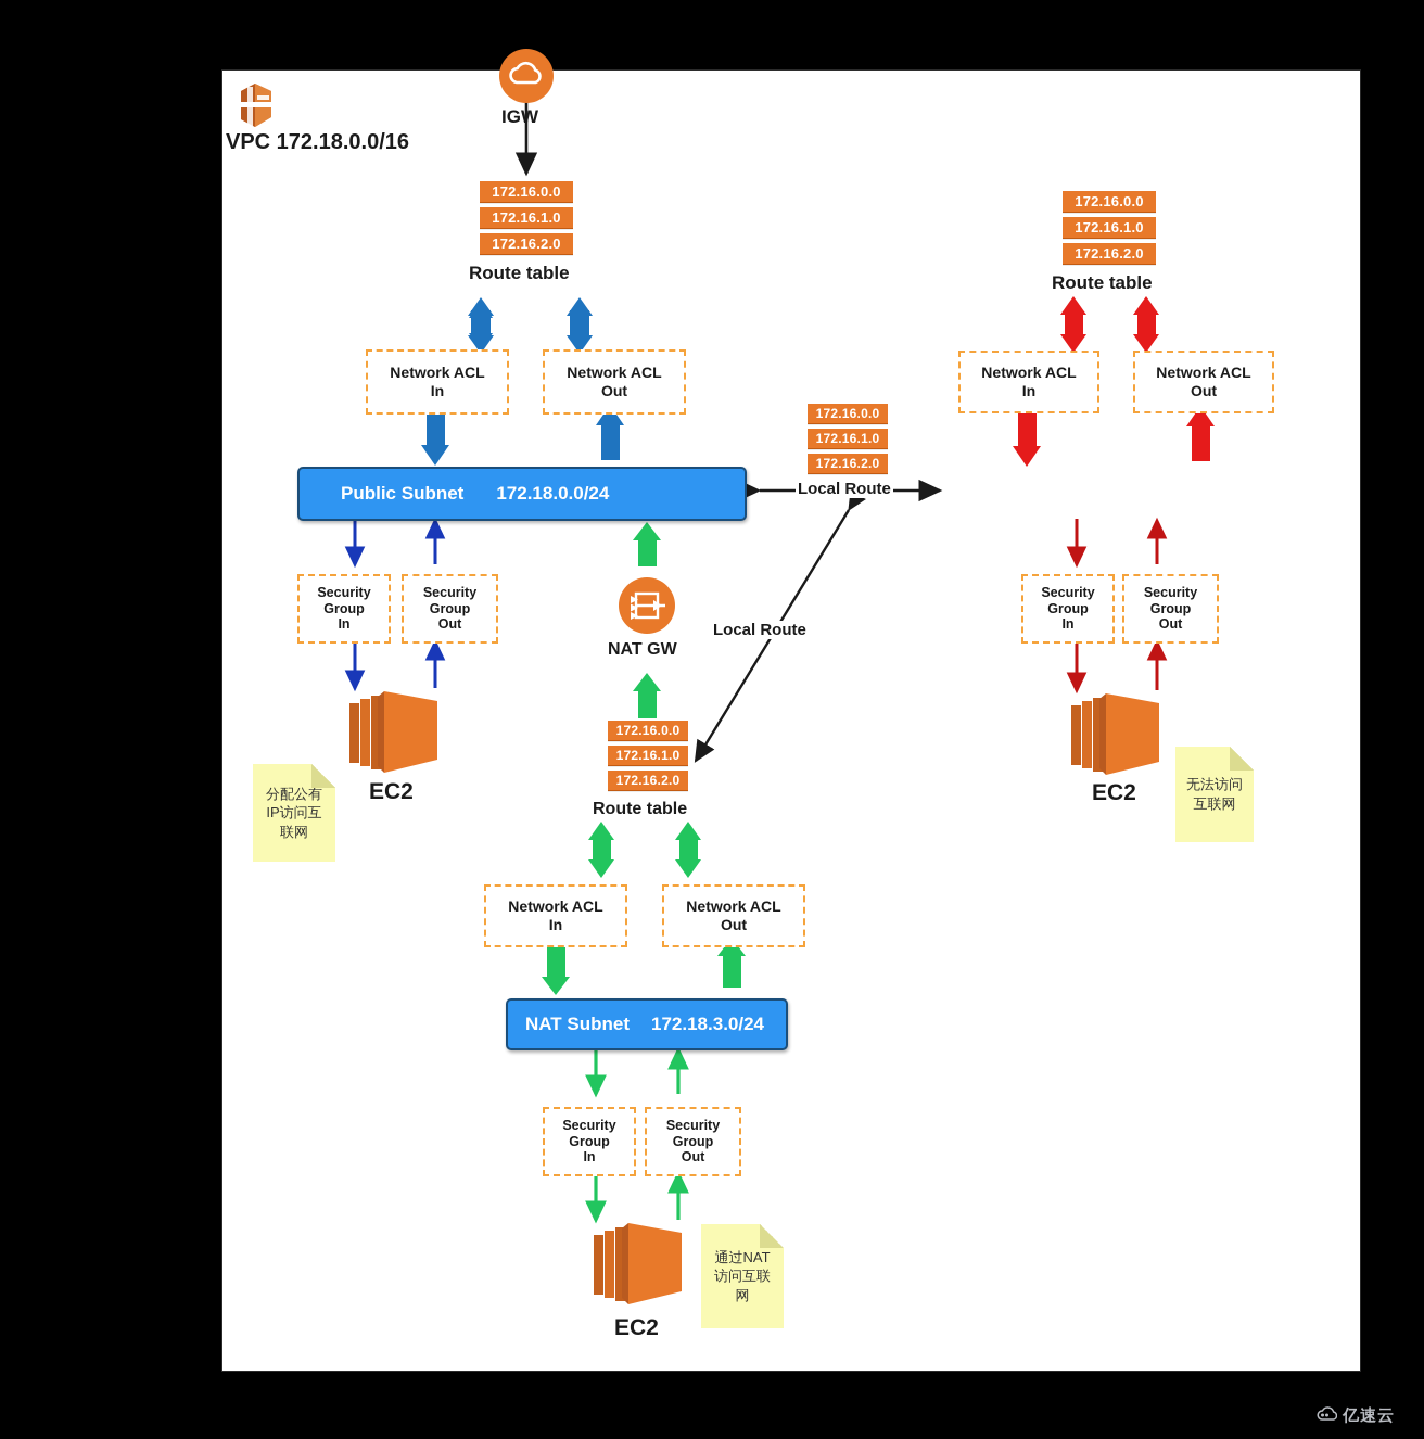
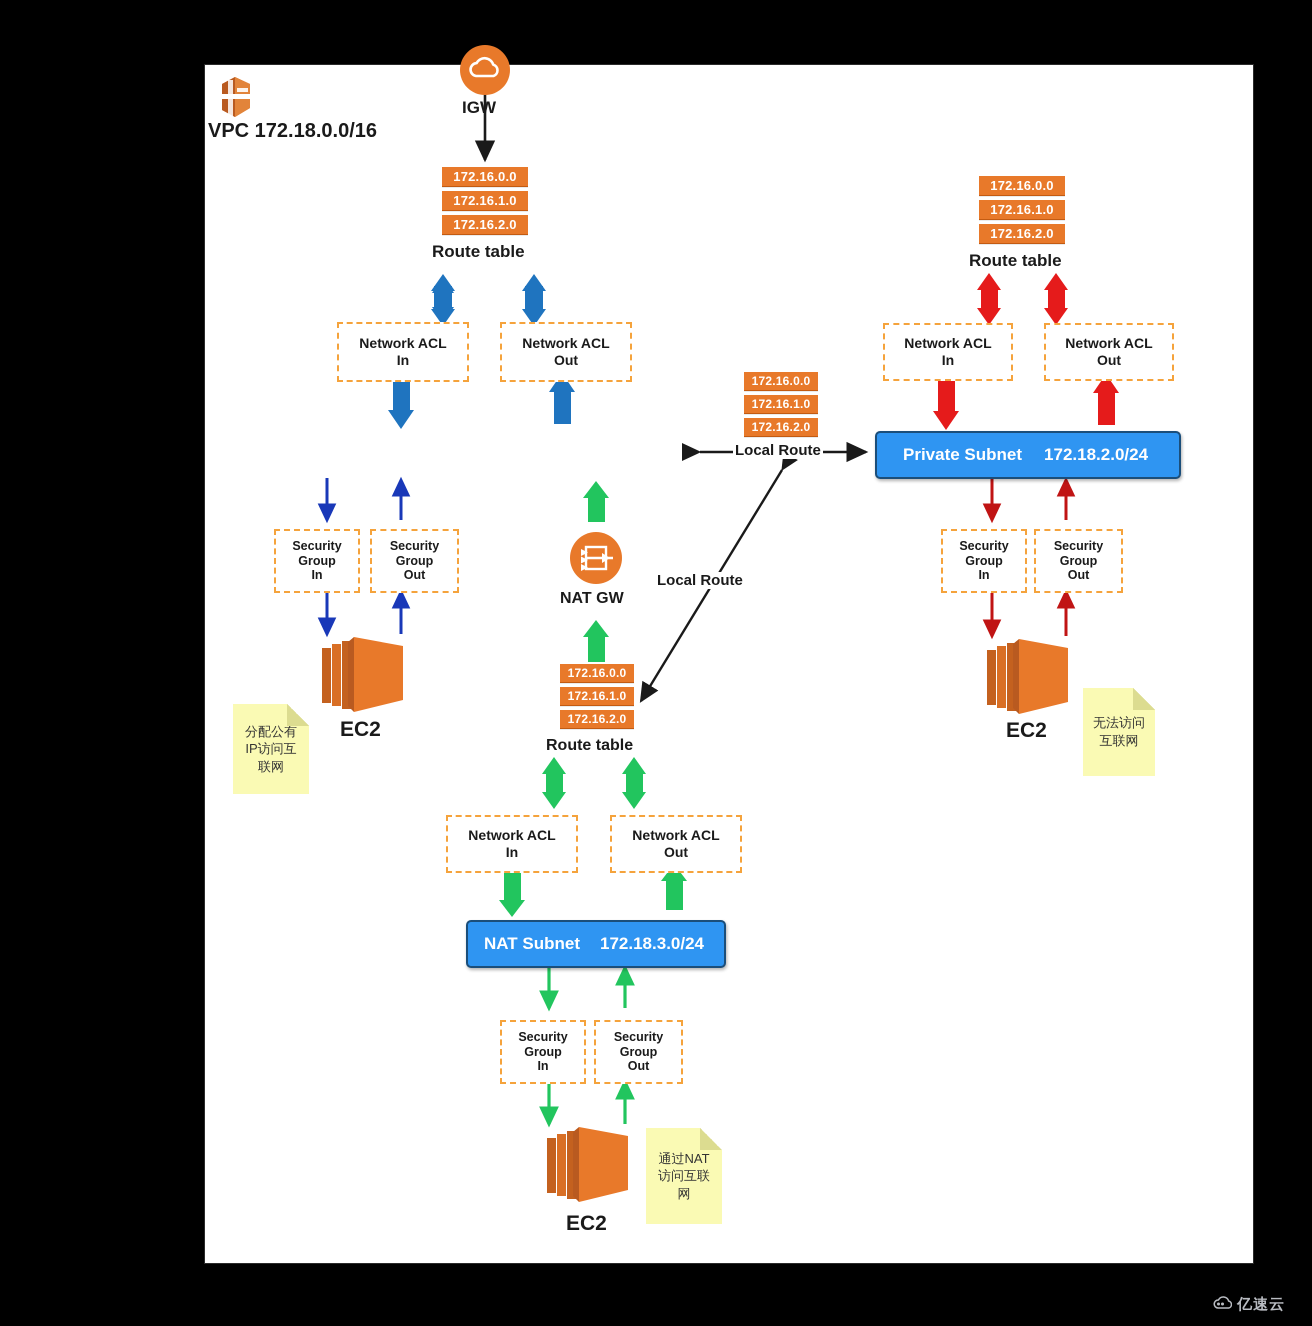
  VPC 172.18.0.0/16
  IGW
  172.16.0.0
  172.16.1.0
  172.16.2.0
  Route table
  Network ACL
  In
  Network ACL
  Out
- Public Subnet
- 172.18.0.0/24
  Security
  Group
  In
  Security
  Group
  Out
  EC2
  分配公有IP访问互联网
  NAT GW
  172.16.0.0
  172.16.1.0
  172.16.2.0
  Local Route
  Local Route
  172.16.0.0
  172.16.1.0
  172.16.2.0
  Route table
  Network ACL
  In
  Network ACL
  Out
+ Private Subnet
+ 172.18.2.0/24
  Security
  Group
  In
  Security
  Group
  Out
  EC2
  无法访问互联网
  172.16.0.0
  172.16.1.0
  172.16.2.0
  Route table
  Network ACL
  In
  Network ACL
  Out
  NAT Subnet
  172.18.3.0/24
  Security
  Group
  In
  Security
  Group
  Out
  EC2
  通过NAT访问互联网
  亿速云
